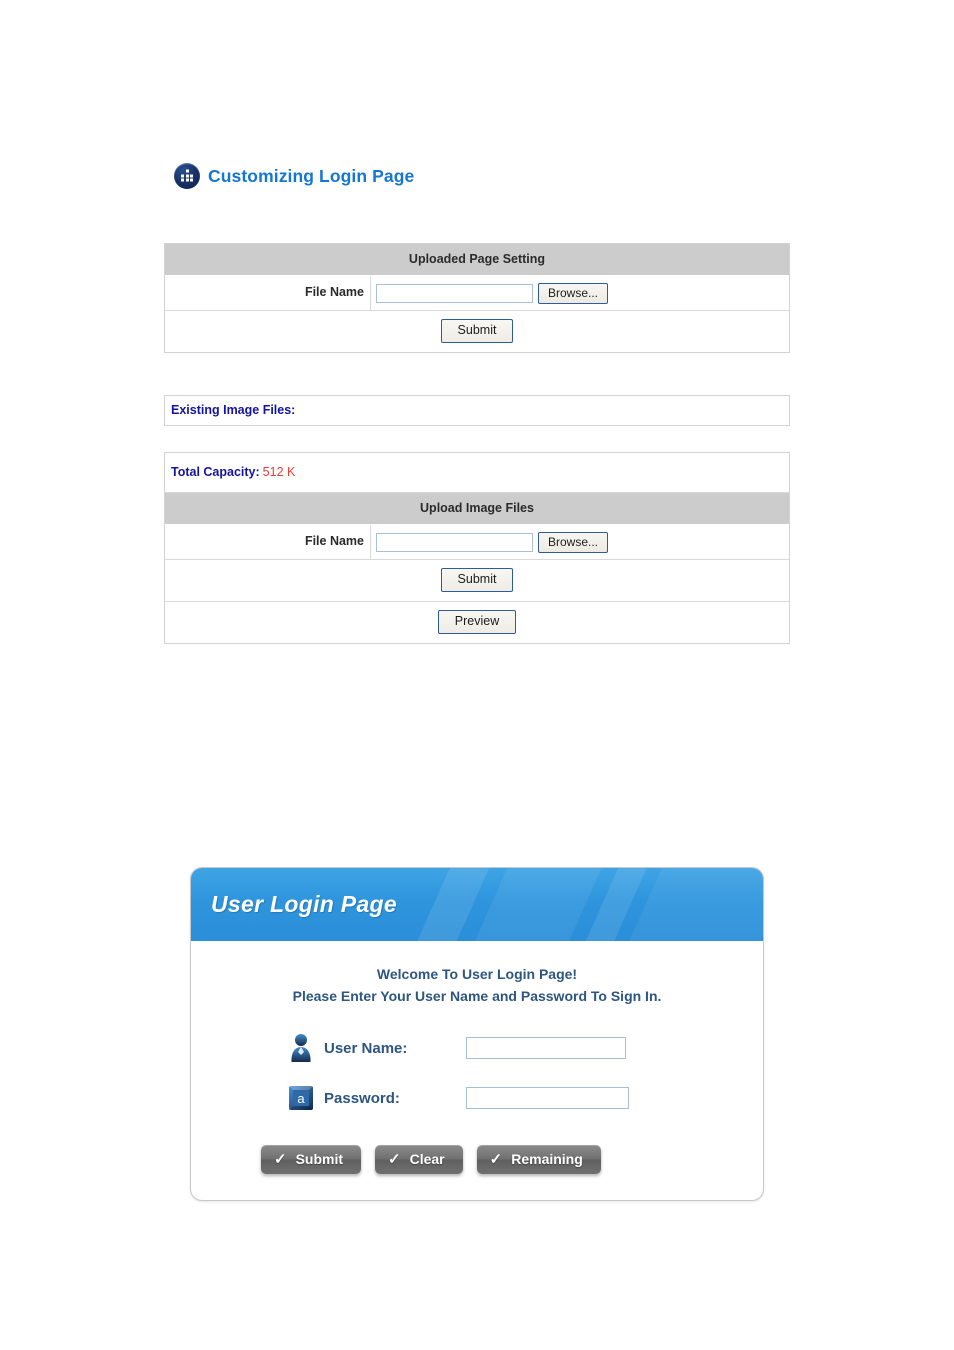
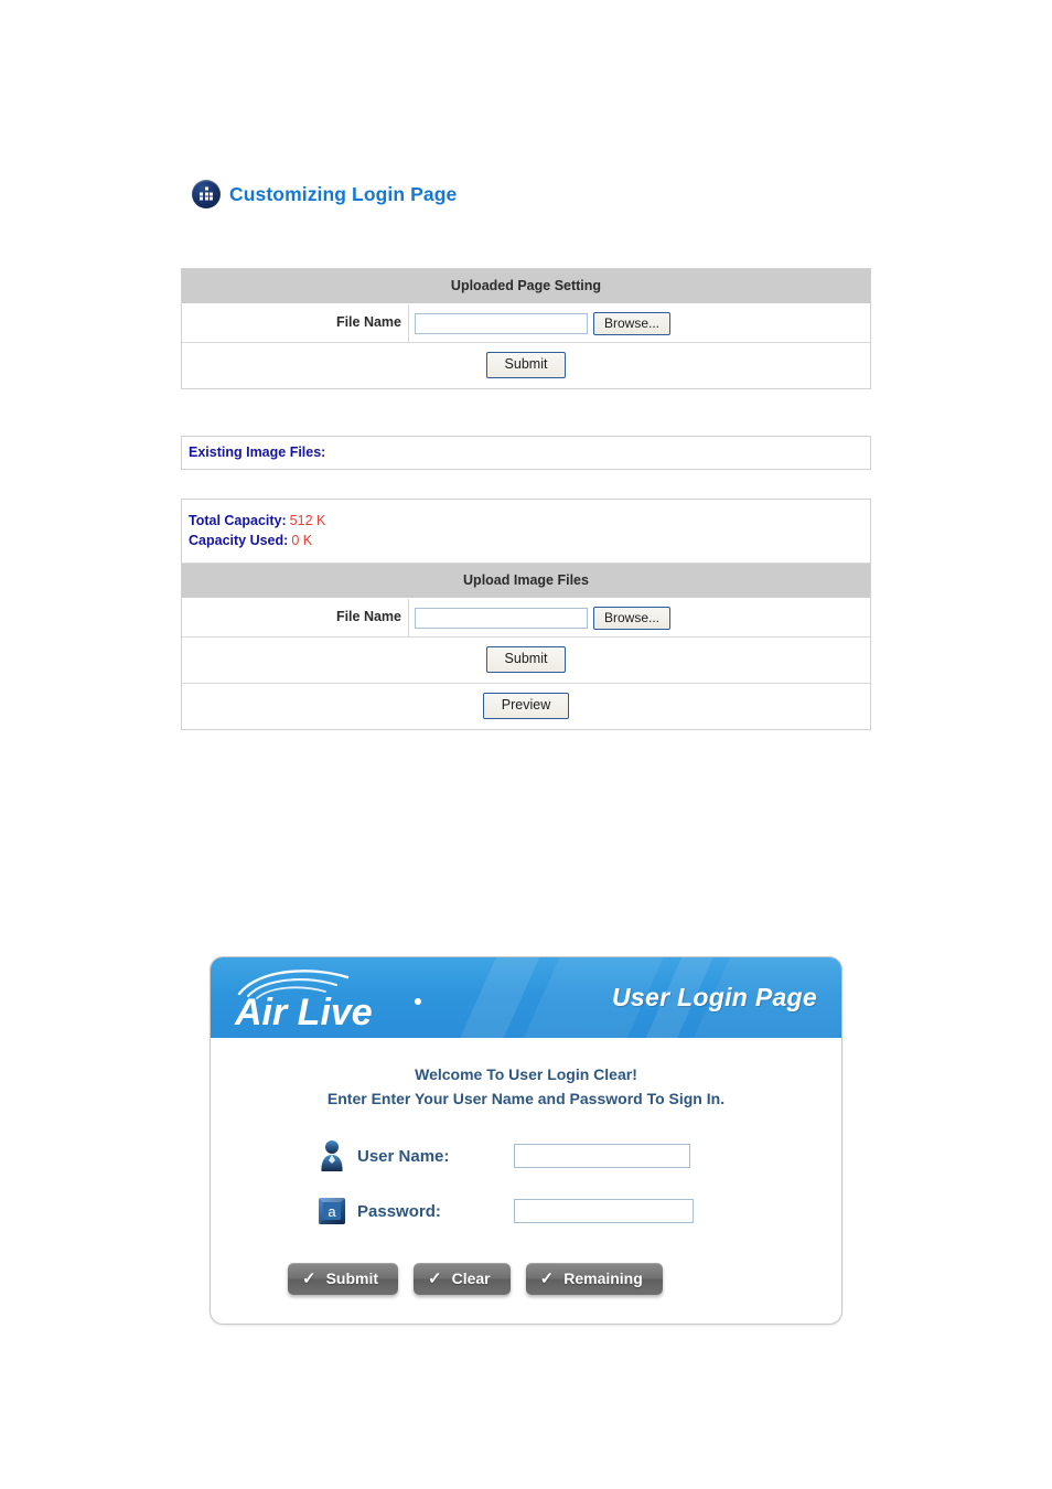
  Customizing Login Page
  Uploaded Page Setting
  File Name
  Browse...
  Submit
  Existing Image Files:
  Total Capacity: 512 K
+ Capacity Used: 0 K
  Upload Image Files
  File Name
  Browse...
  Submit
  Preview
+ Air Live
  User Login Page
- Welcome To User Login Page!
+ Welcome To User Login Clear!
- Please Enter Your User Name and Password To Sign In.
+ Enter Enter Your User Name and Password To Sign In.
  User Name:
  a
  Password:
  ✓
  Submit
  ✓
  Clear
  ✓
  Remaining
